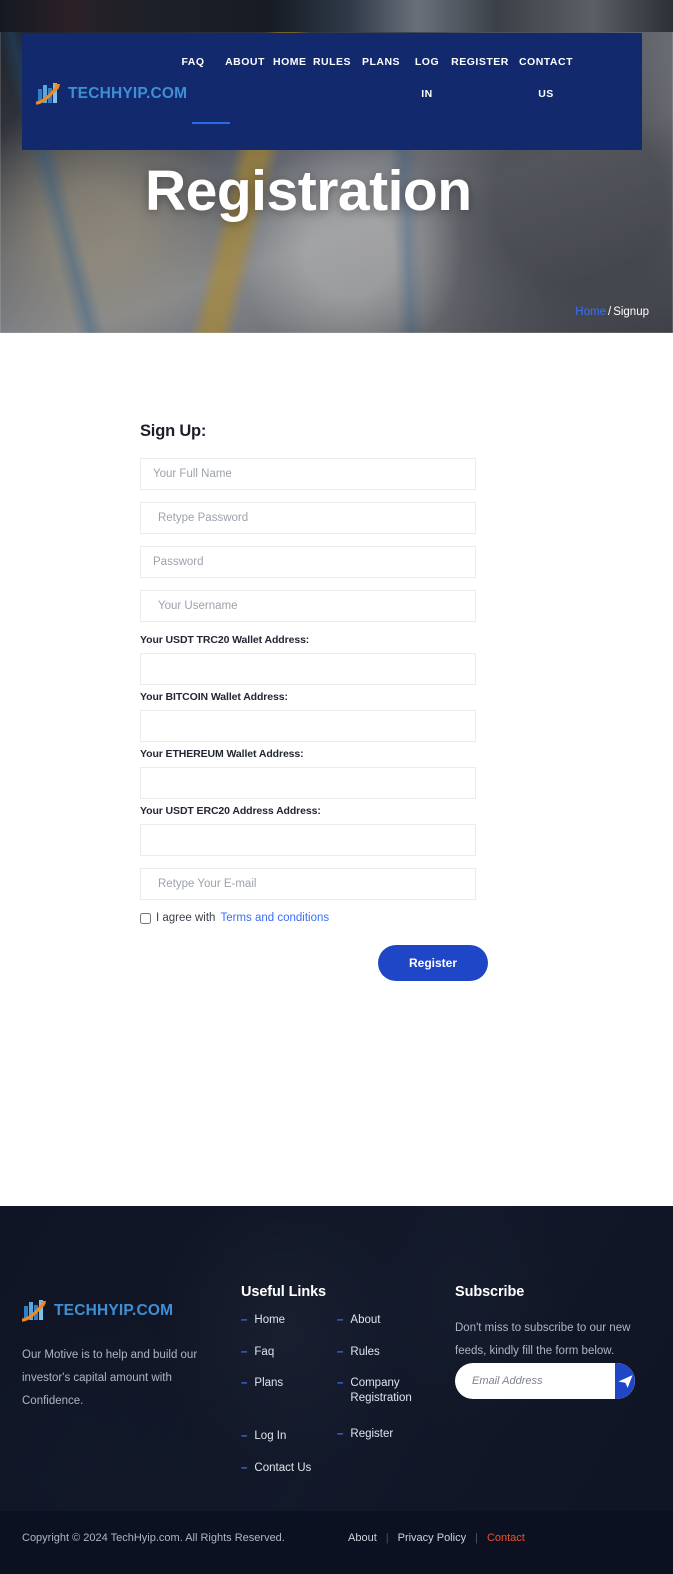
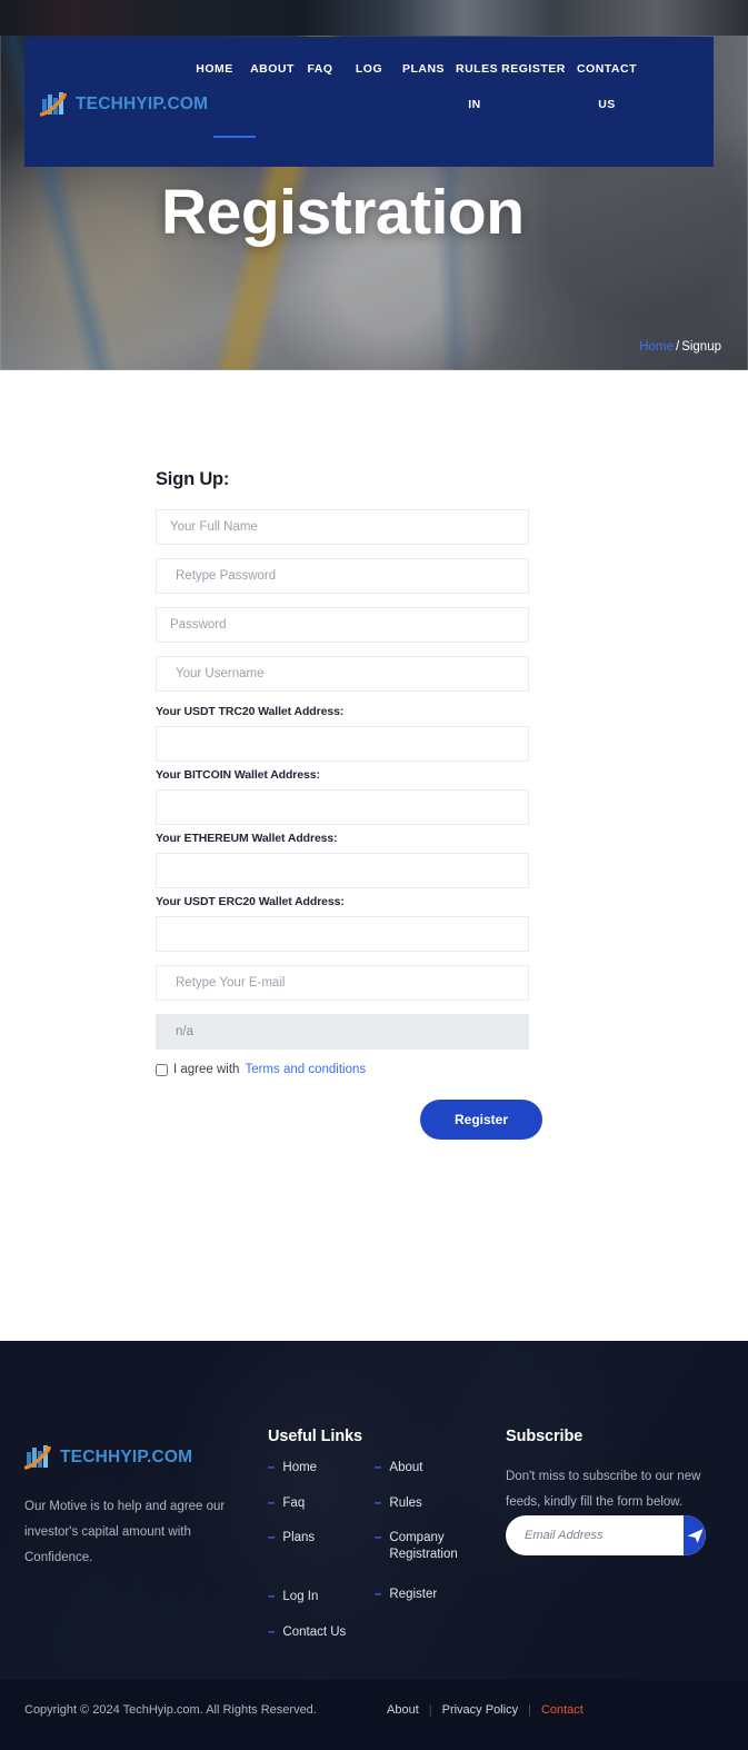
  Registration
  Home / Signup
  TECHHYIP.COM
- FAQ
+ HOME
  ABOUT
- HOME
+ FAQ
- RULES
+ LOG
  PLANS
- LOG
+ RULES
  IN
  REGISTER
  CONTACT
  US
  Sign Up:
  Your Full Name
  Retype Password
  Password
  Your Username
  Your USDT TRC20 Wallet Address:
  Your BITCOIN Wallet Address:
  Your ETHEREUM Wallet Address:
- Your USDT ERC20 Address Address:
+ Your USDT ERC20 Wallet Address:
  Retype Your E-mail
+ n/a
  I agree with
  Terms and conditions
  Register
  TECHHYIP.COM
- Our Motive is to help and build our investor's capital amount with Confidence.
+ Our Motive is to help and agree our investor's capital amount with Confidence.
  Useful Links
  –
  Home
  –
  Faq
  –
  Plans
  –
  Log In
  –
  Contact Us
  –
  About
  –
  Rules
  –
  Company Registration
  –
  Register
  Subscribe
  Don't miss to subscribe to our new feeds, kindly fill the form below.
  Email Address
  Copyright © 2024 TechHyip.com. All Rights Reserved.
  About
  |
  Privacy Policy
  |
  Contact
